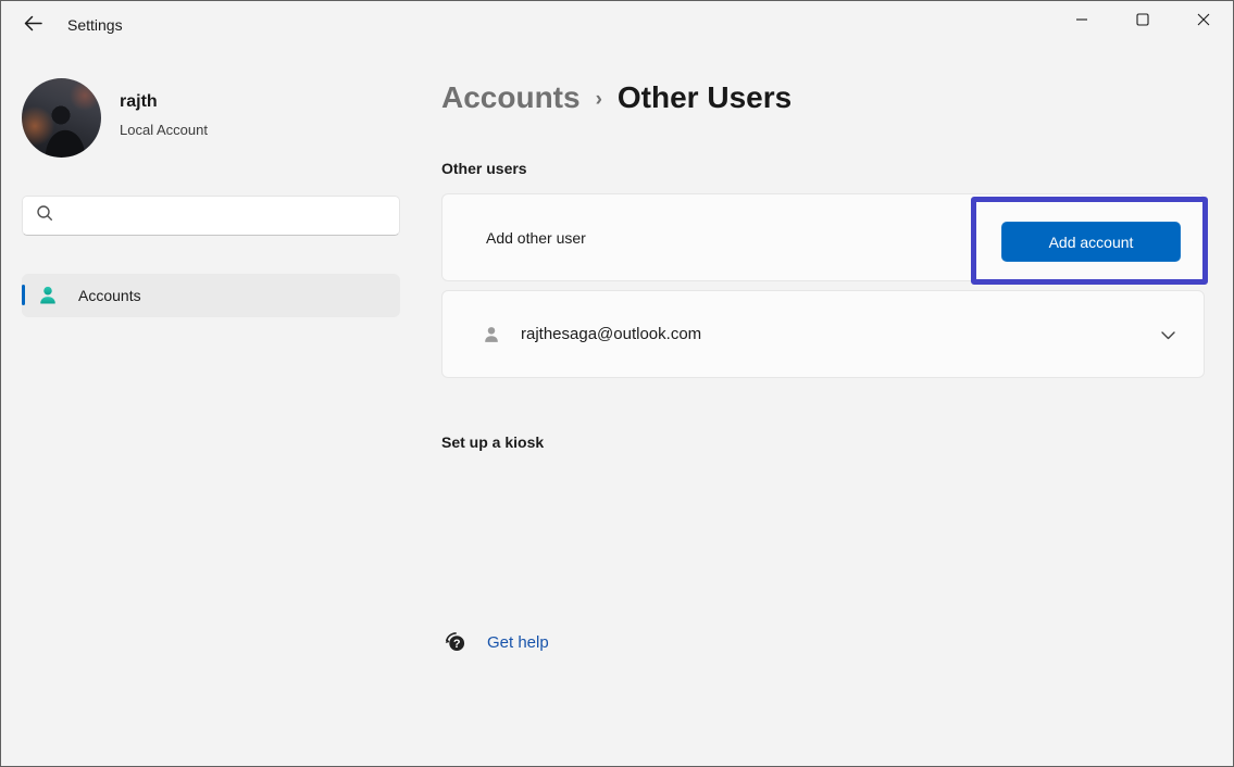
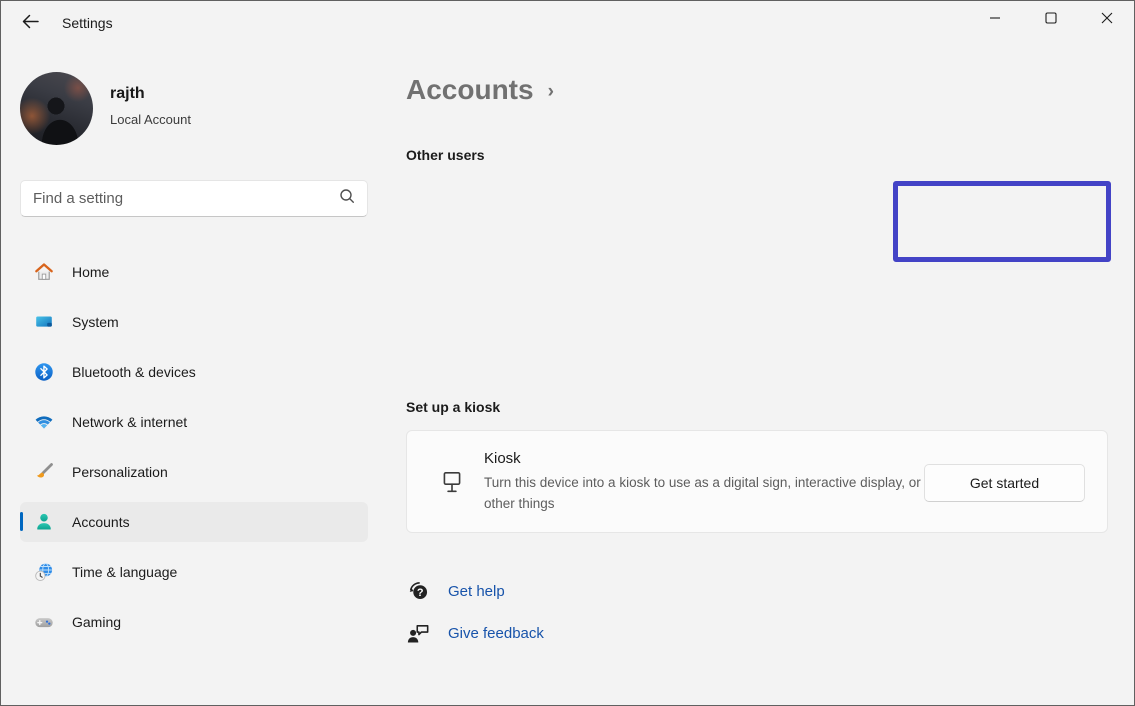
  Settings
  rajth
  Local Account
+ Find a setting
+ Home
+ System
+ Bluetooth & devices
+ Network & internet
+ Personalization
  Accounts
+ Time & language
+ Gaming
  Accounts
  ›
- Other Users
  Other users
- Add other user
- Add account
- rajthesaga@outlook.com
  Set up a kiosk
+ Kiosk
+ Turn this device into a kiosk to use as a digital sign, interactive display, or other things
+ Get started
  ?
  Get help
+ Give feedback
